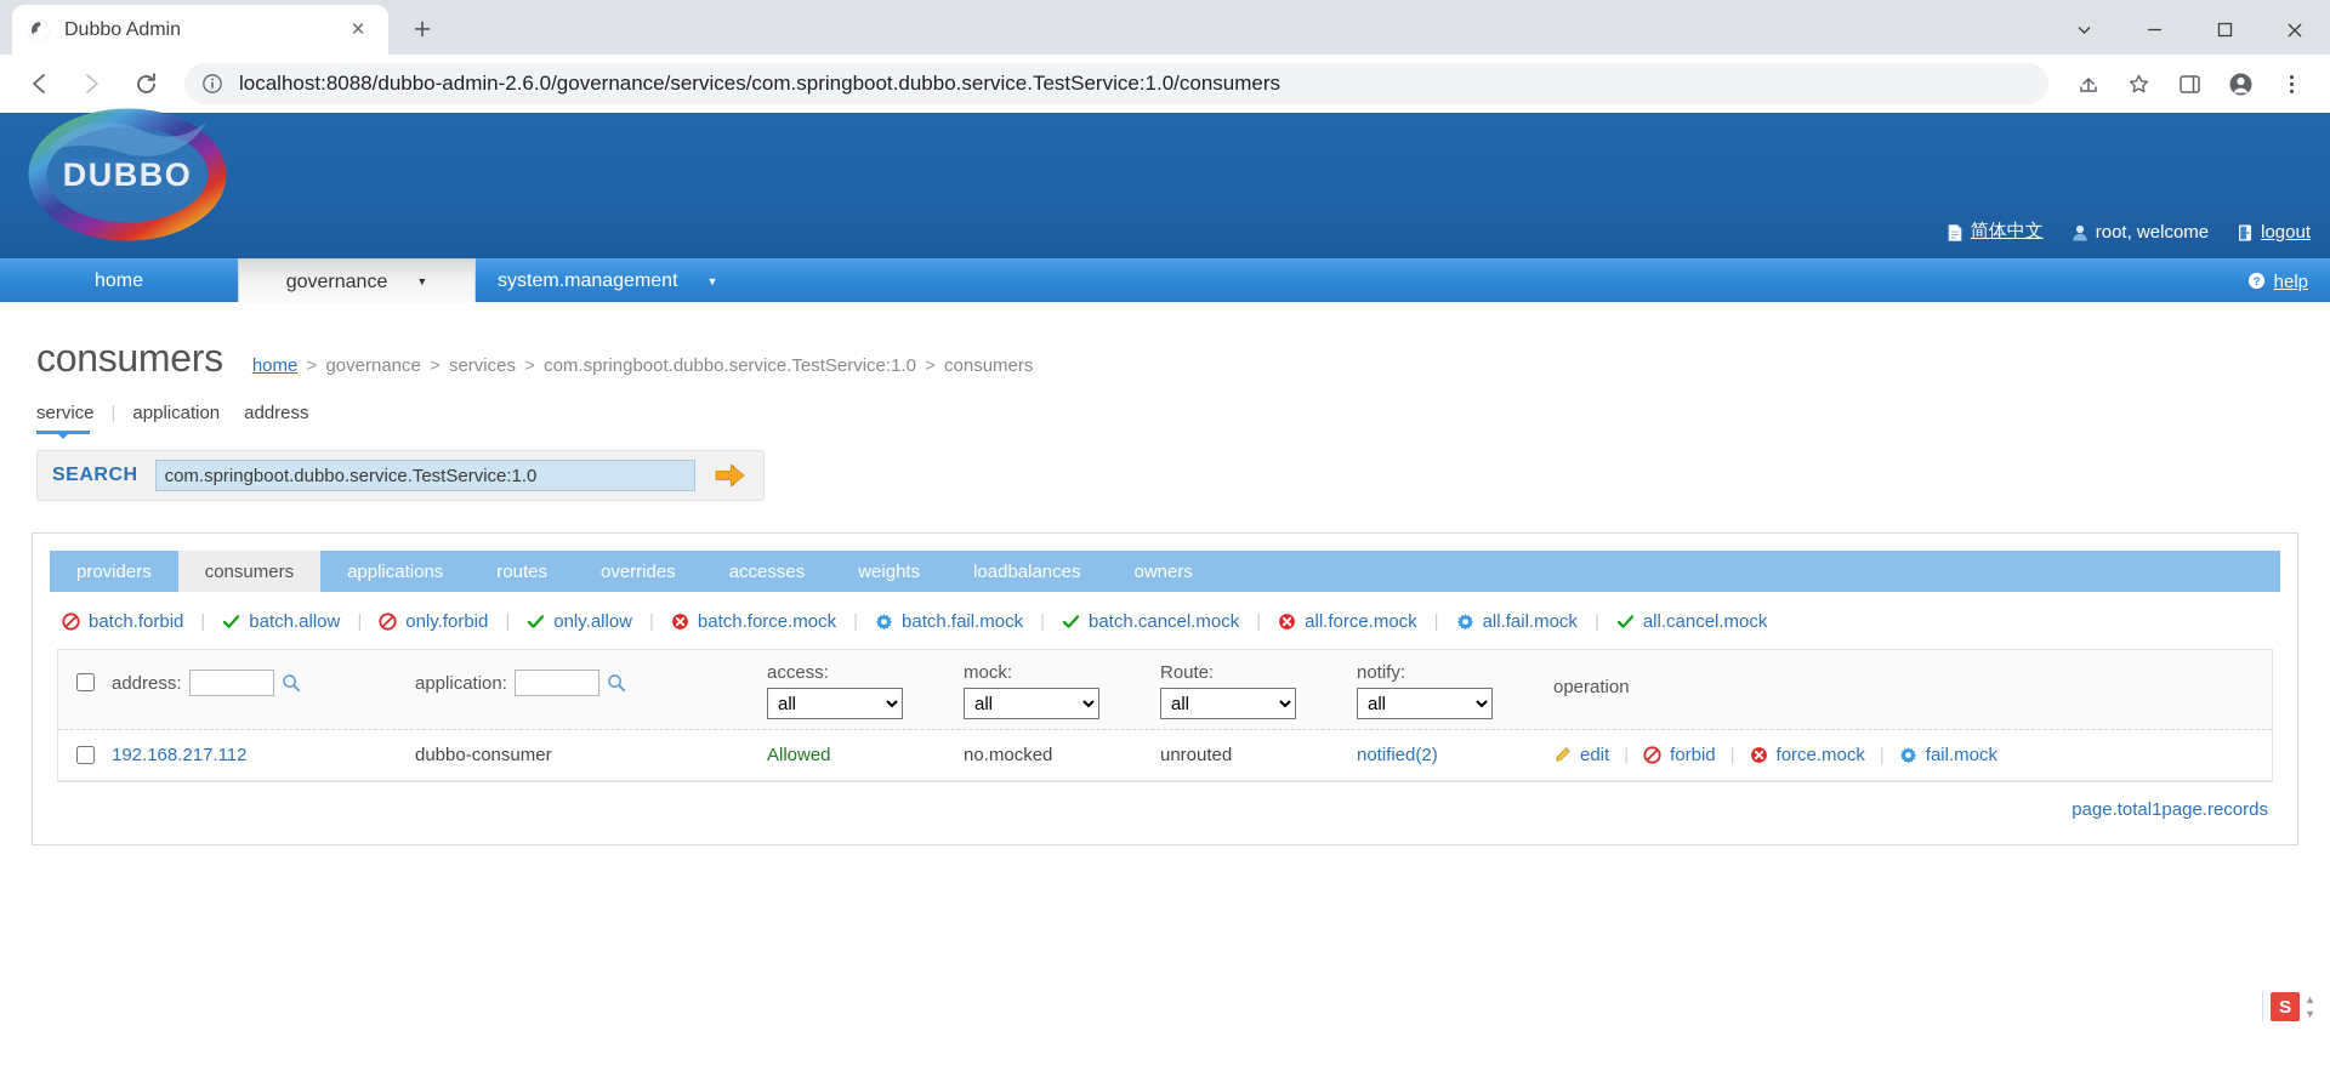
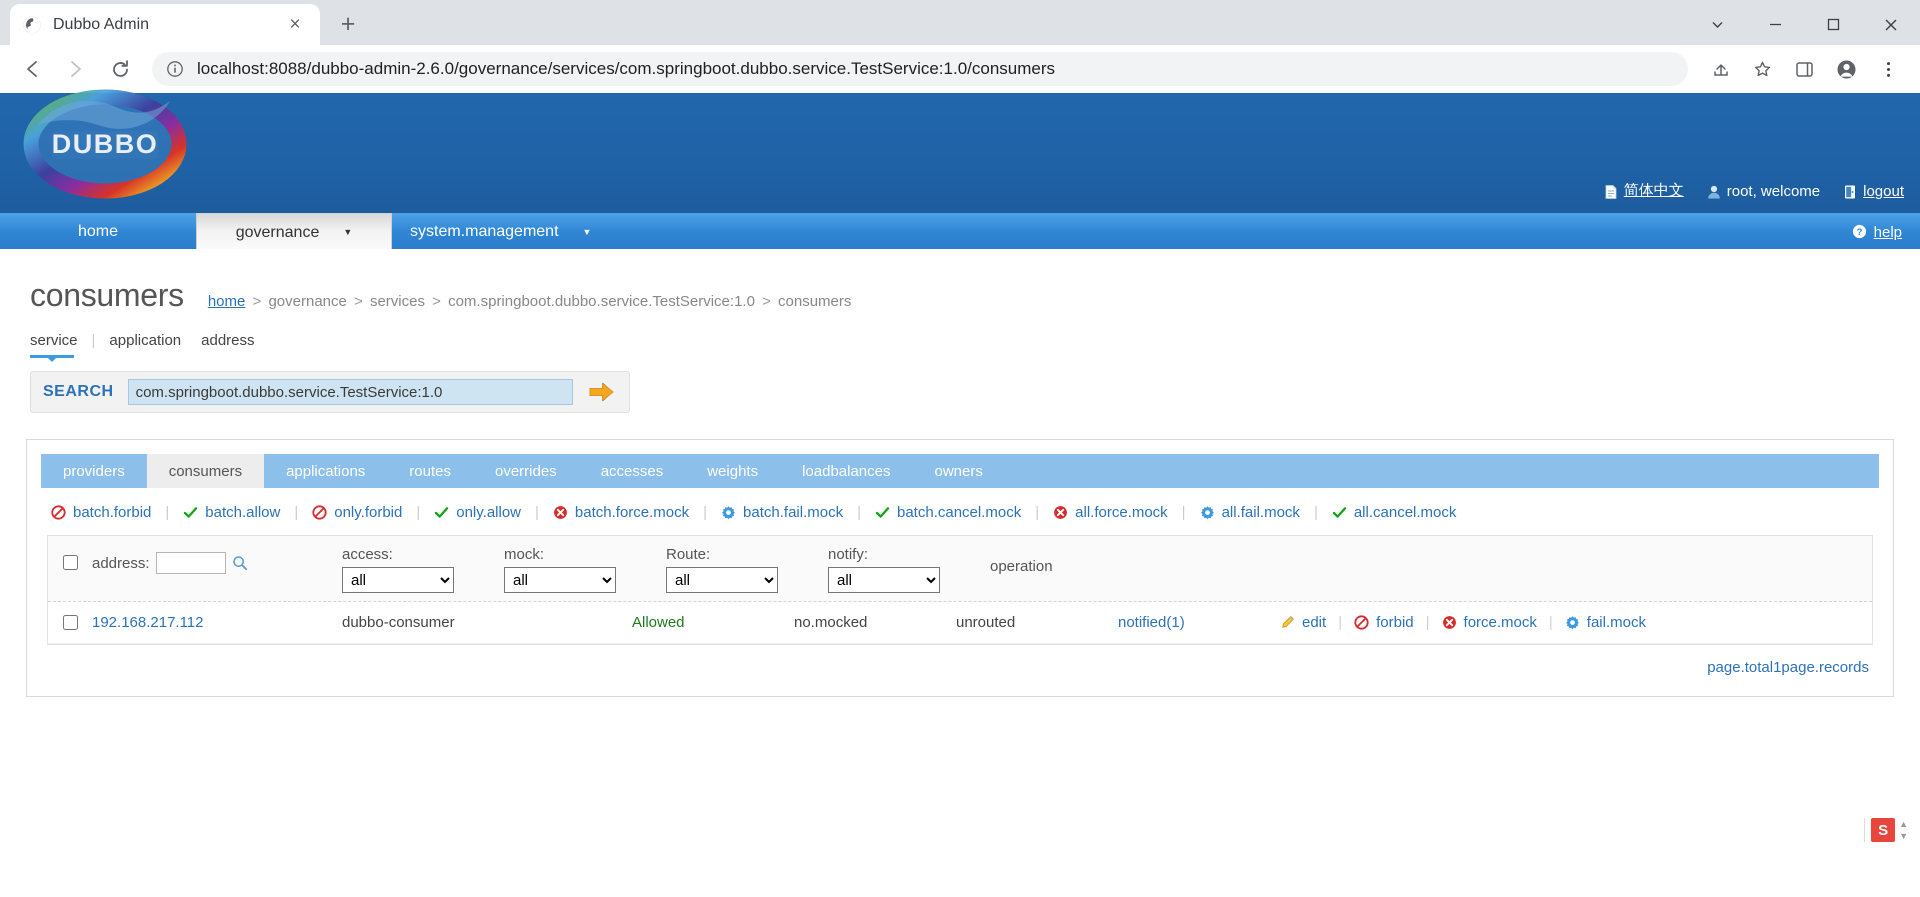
  Dubbo Admin
  ×
  +
  localhost:8088/dubbo-admin-2.6.0/governance/services/com.springboot.dubbo.service.TestService:1.0/consumers
  DUBBO
  简体中文
  root, welcome
  logout
  home
  governance
  ▼
  system.management
  ▼
  ?
  help
  consumers
  home > governance > services > com.springboot.dubbo.service.TestService:1.0 > consumers
  service
  |
  application
  address
  SEARCH
  com.springboot.dubbo.service.TestService:1.0
  providers
  consumers
  applications
  routes
  overrides
  accesses
  weights
  loadbalances
  owners
  batch.forbid
  |
  batch.allow
  |
  only.forbid
  |
  only.allow
  |
  batch.force.mock
  |
  batch.fail.mock
  |
  batch.cancel.mock
  |
  all.force.mock
  |
  all.fail.mock
  |
  all.cancel.mock
  address:
- application:
  access:
  all
  mock:
  all
  Route:
  all
  notify:
  all
  operation
  192.168.217.112
  dubbo-consumer
  Allowed
  no.mocked
  unrouted
- notified(2)
+ notified(1)
  edit
  |
  forbid
  |
  force.mock
  |
  fail.mock
  page.total1page.records
  S
  ▲
  ▼
